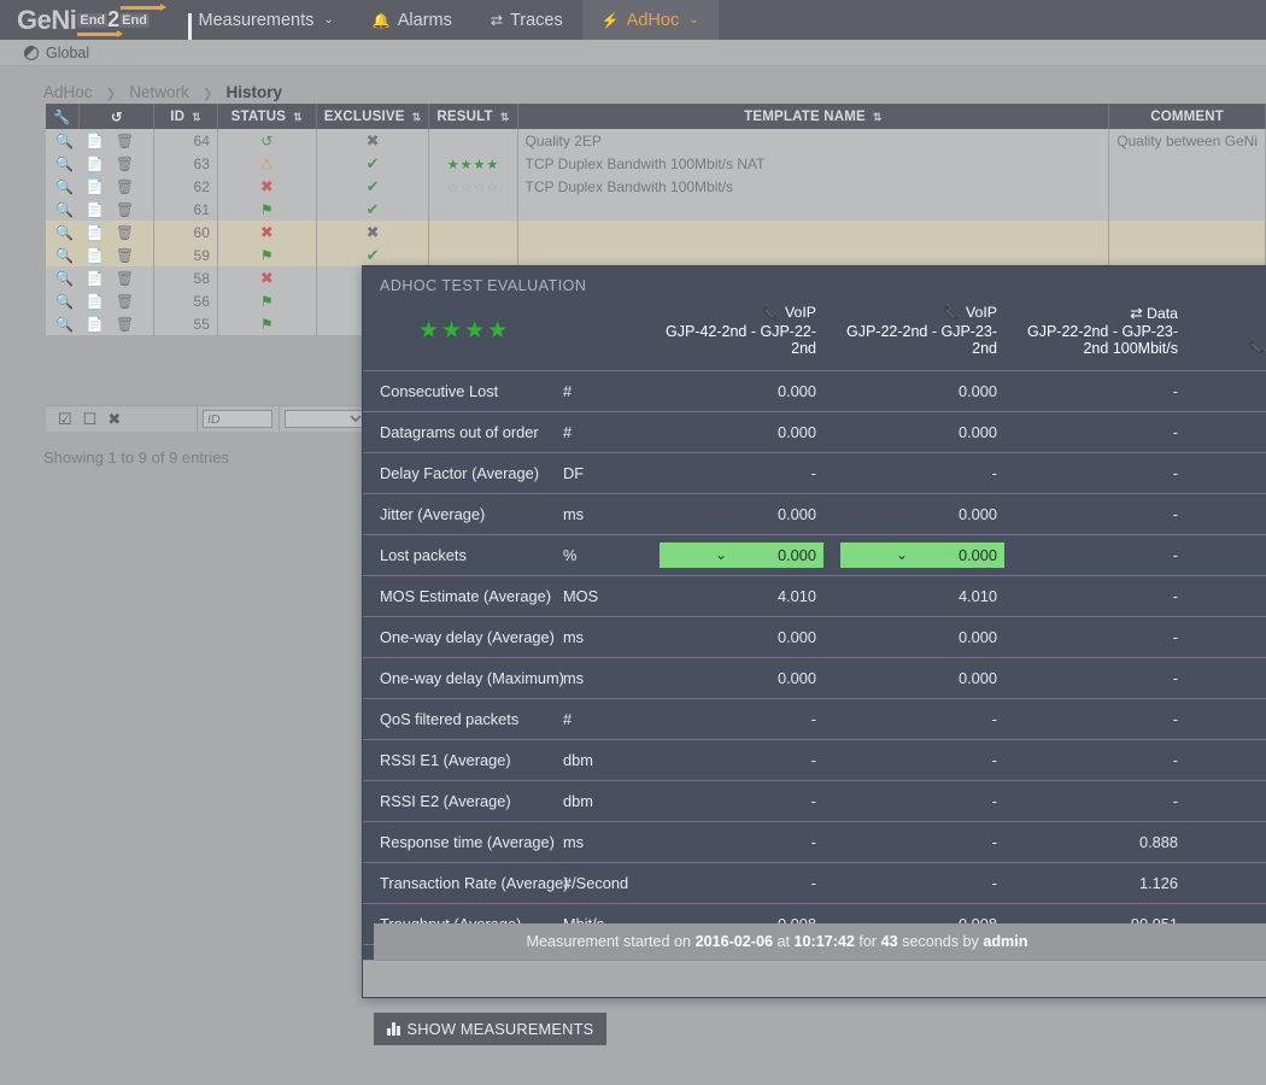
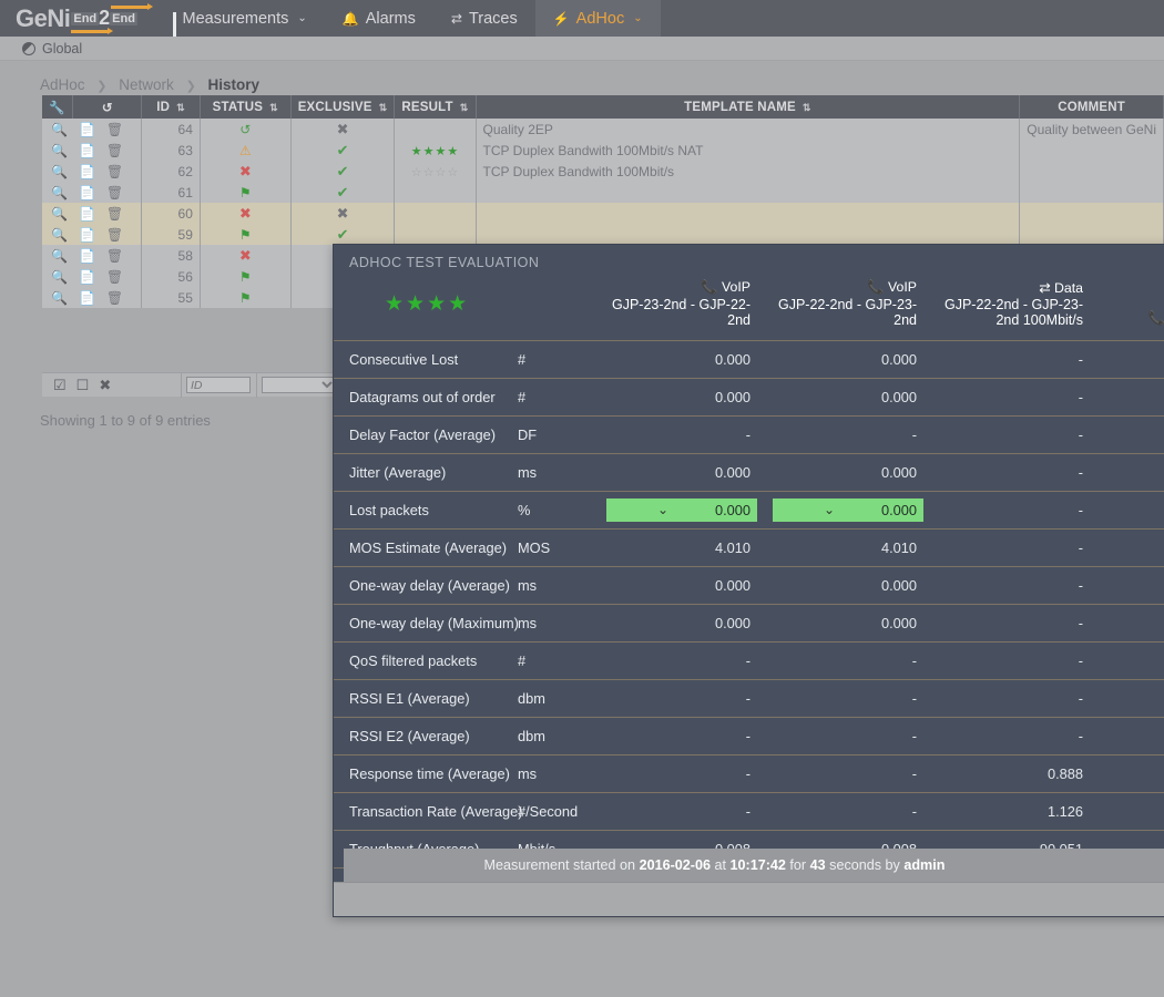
  GeNi
  End 2 End
  Measurements
  ⌄
  🔔
  Alarms
  ⇄
  Traces
  ⚡
  AdHoc
  ⌄
  Global
  AdHoc ❯ Network ❯ History
  🔧	↺	ID ⇅	STATUS ⇅	EXCLUSIVE ⇅	RESULT ⇅	TEMPLATE NAME ⇅	COMMENT
  🔍 📄 🗑	64	↺	✖		Quality 2EP	Quality between GeNi
  🔍 📄 🗑	63	⚠	✔	★★★★	TCP Duplex Bandwith 100Mbit/s NAT
  🔍 📄 🗑	62	✖	✔		TCP Duplex Bandwith 100Mbit/s
  🔍 📄 🗑	61	⚑	✔
  🔍 📄 🗑	60	✖	✖
  🔍 📄 🗑	59	⚑	✔
  🔍 📄 🗑	58	✖
  🔍 📄 🗑	56	⚑
  🔍 📄 🗑	55	⚑
  ☑
  ☐
  ✖
  ID
  Showing 1 to 9 of 9 entries
  ADHOC TEST EVALUATION
- ★★★★	📞 VoIP GJP-42-2nd - GJP-22-2nd	📞 VoIP GJP-22-2nd - GJP-23-2nd	⇄ Data GJP-22-2nd - GJP-23-2nd 100Mbit/s	📞
+ ★★★★	📞 VoIP GJP-23-2nd - GJP-22-2nd	📞 VoIP GJP-22-2nd - GJP-23-2nd	⇄ Data GJP-22-2nd - GJP-23-2nd 100Mbit/s	📞
  Consecutive Lost	#	0.000	0.000	-
  Datagrams out of order	#	0.000	0.000	-
  Delay Factor (Average)	DF	-	-	-
  Jitter (Average)	ms	0.000	0.000	-
  Lost packets	%	⌄ 0.000	⌄ 0.000	-
  MOS Estimate (Average)	MOS	4.010	4.010	-
  One-way delay (Average)	ms	0.000	0.000	-
  One-way delay (Maximum)	ms	0.000	0.000	-
  QoS filtered packets	#	-	-	-
  RSSI E1 (Average)	dbm	-	-	-
  RSSI E2 (Average)	dbm	-	-	-
  Response time (Average)	ms	-	-	0.888
  Transaction Rate (Average)	#/Second	-	-	1.126
  Measurement started on
  2016-02-06
  at
  10:17:42
  for
  43
  seconds by
  admin
- SHOW MEASUREMENTS
